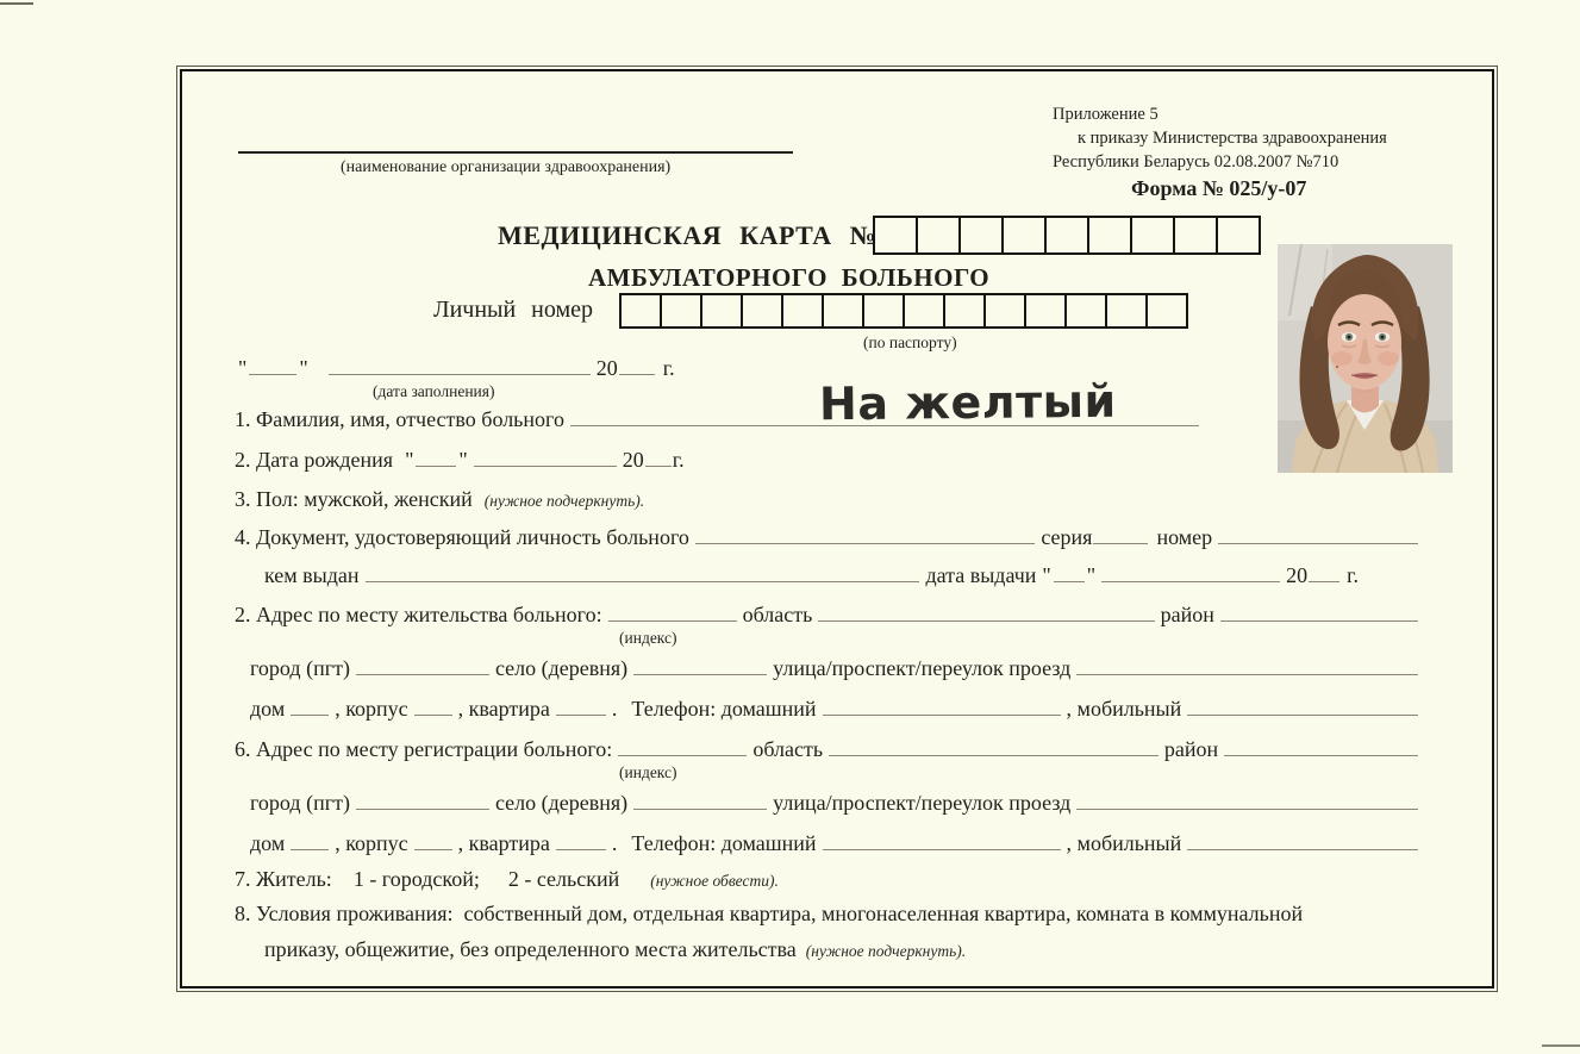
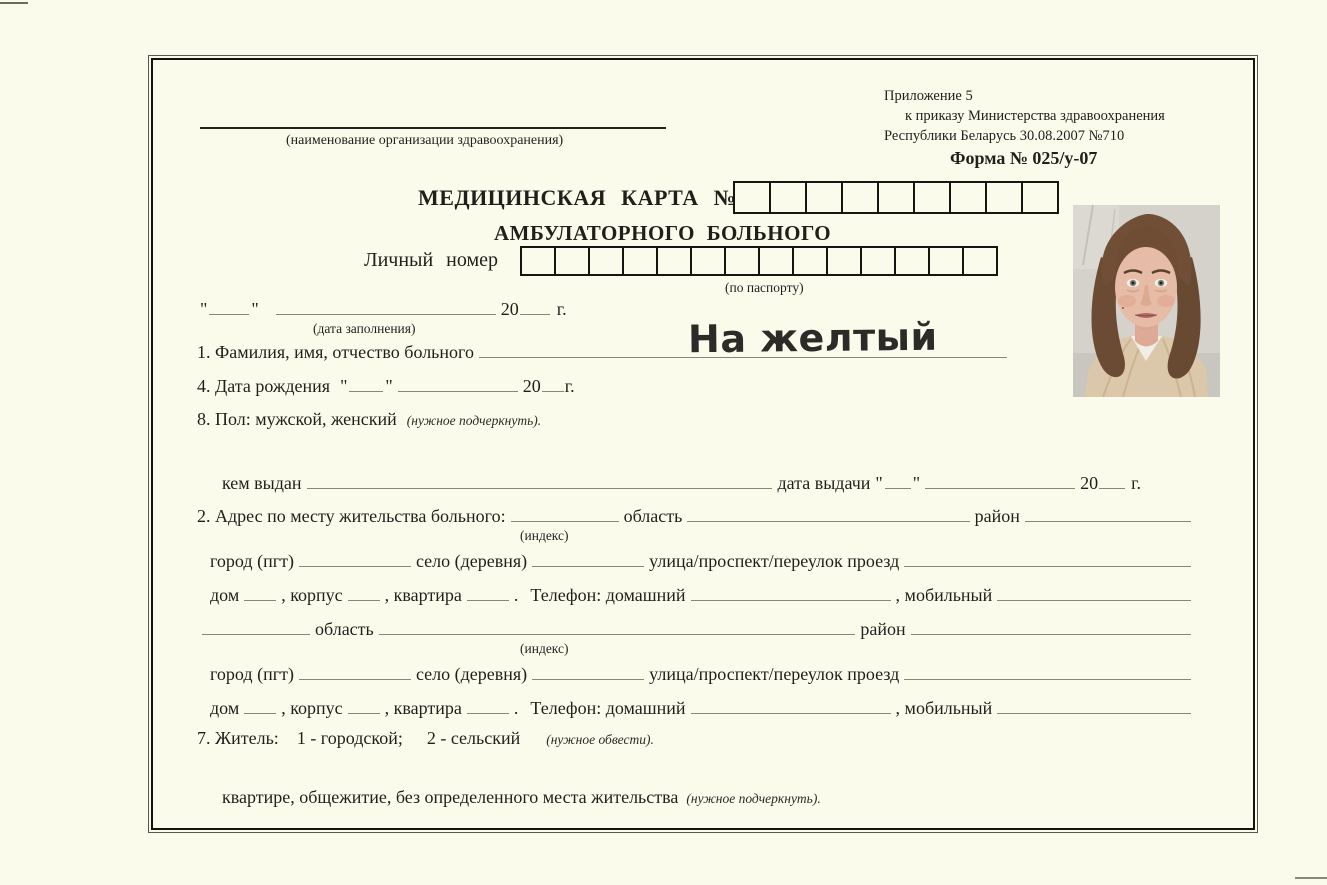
  Приложение 5
  к приказу Министерства здравоохранения
- Республики Беларусь 02.08.2007 №710
+ Республики Беларусь 30.08.2007 №710
  Форма № 025/у-07
  (наименование организации здравоохранения)
  МЕДИЦИНСКАЯ КАРТА №
  АМБУЛАТОРНОГО БОЛЬНОГО
  Личный номер
  (по паспорту)
  "
  "
  20
  г.
  (дата заполнения)
  На желтый
  1. Фамилия, имя, отчество больного
- 2. Дата рождения
+ 4. Дата рождения
  "
  "
  20
  г.
- 3. Пол: мужской, женский
+ 8. Пол: мужской, женский
  (нужное подчеркнуть).
- 4. Документ, удостоверяющий личность больного
- серия
- номер
  кем выдан
  дата выдачи
  "
  "
  20
  г.
  2. Адрес по месту жительства больного:
  область
  район
  (индекс)
  город (пгт)
  село (деревня)
  улица/проспект/переулок проезд
  дом
  , корпус
  , квартира
  .
  Телефон: домашний
  , мобильный
- 6. Адрес по месту регистрации больного:
  область
  район
  (индекс)
  город (пгт)
  село (деревня)
  улица/проспект/переулок проезд
  дом
  , корпус
  , квартира
  .
  Телефон: домашний
  , мобильный
  7. Житель:
  1 - городской;
  2 - сельский
  (нужное обвести).
- 8. Условия проживания:
- собственный дом, отдельная квартира, многонаселенная квартира, комната в коммунальной
- приказу, общежитие, без определенного места жительства
+ квартире, общежитие, без определенного места жительства
  (нужное подчеркнуть).
